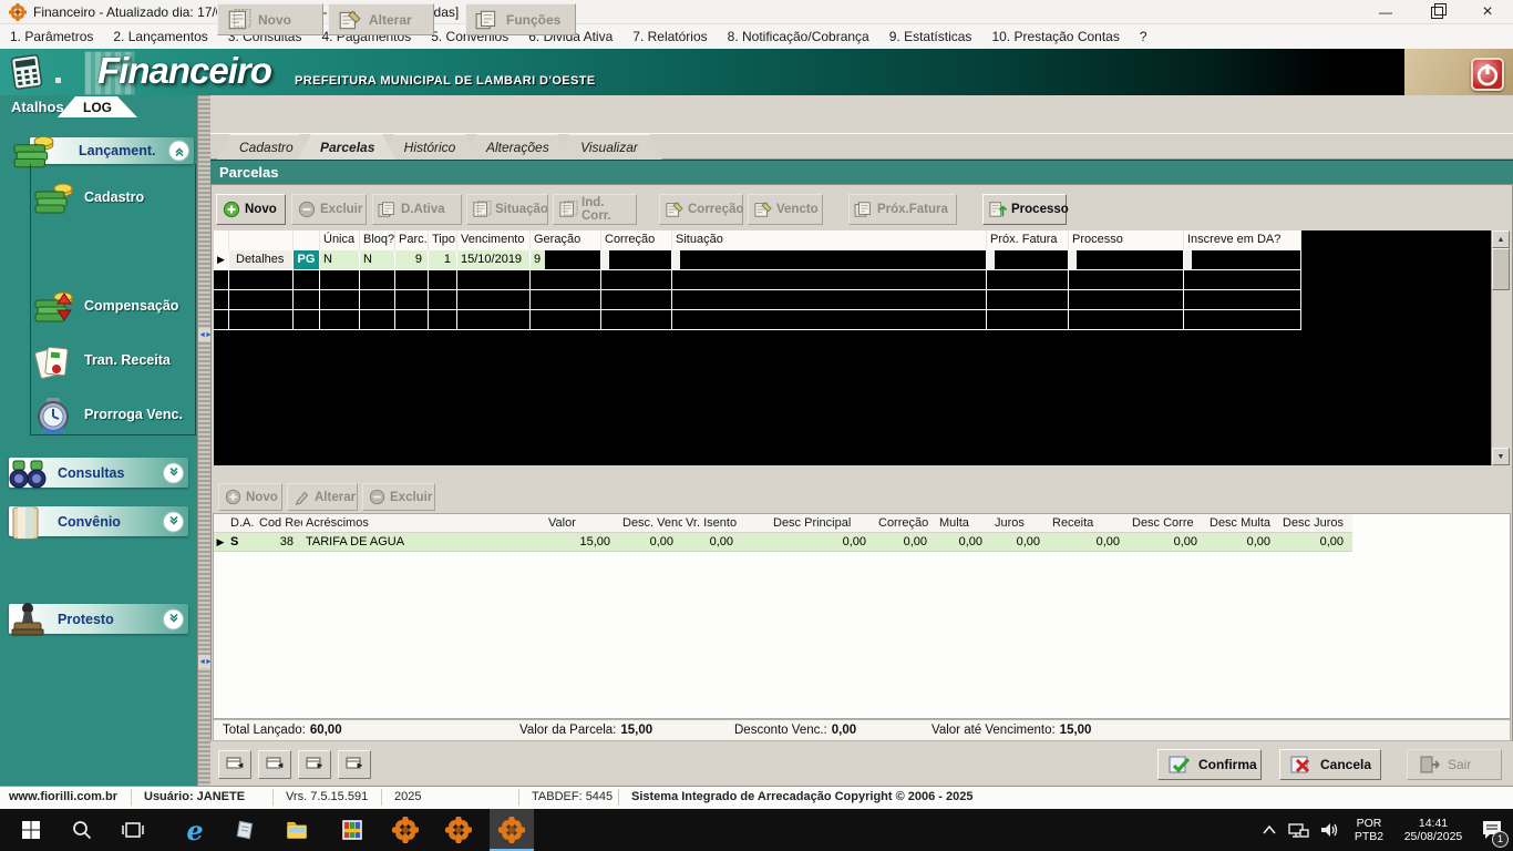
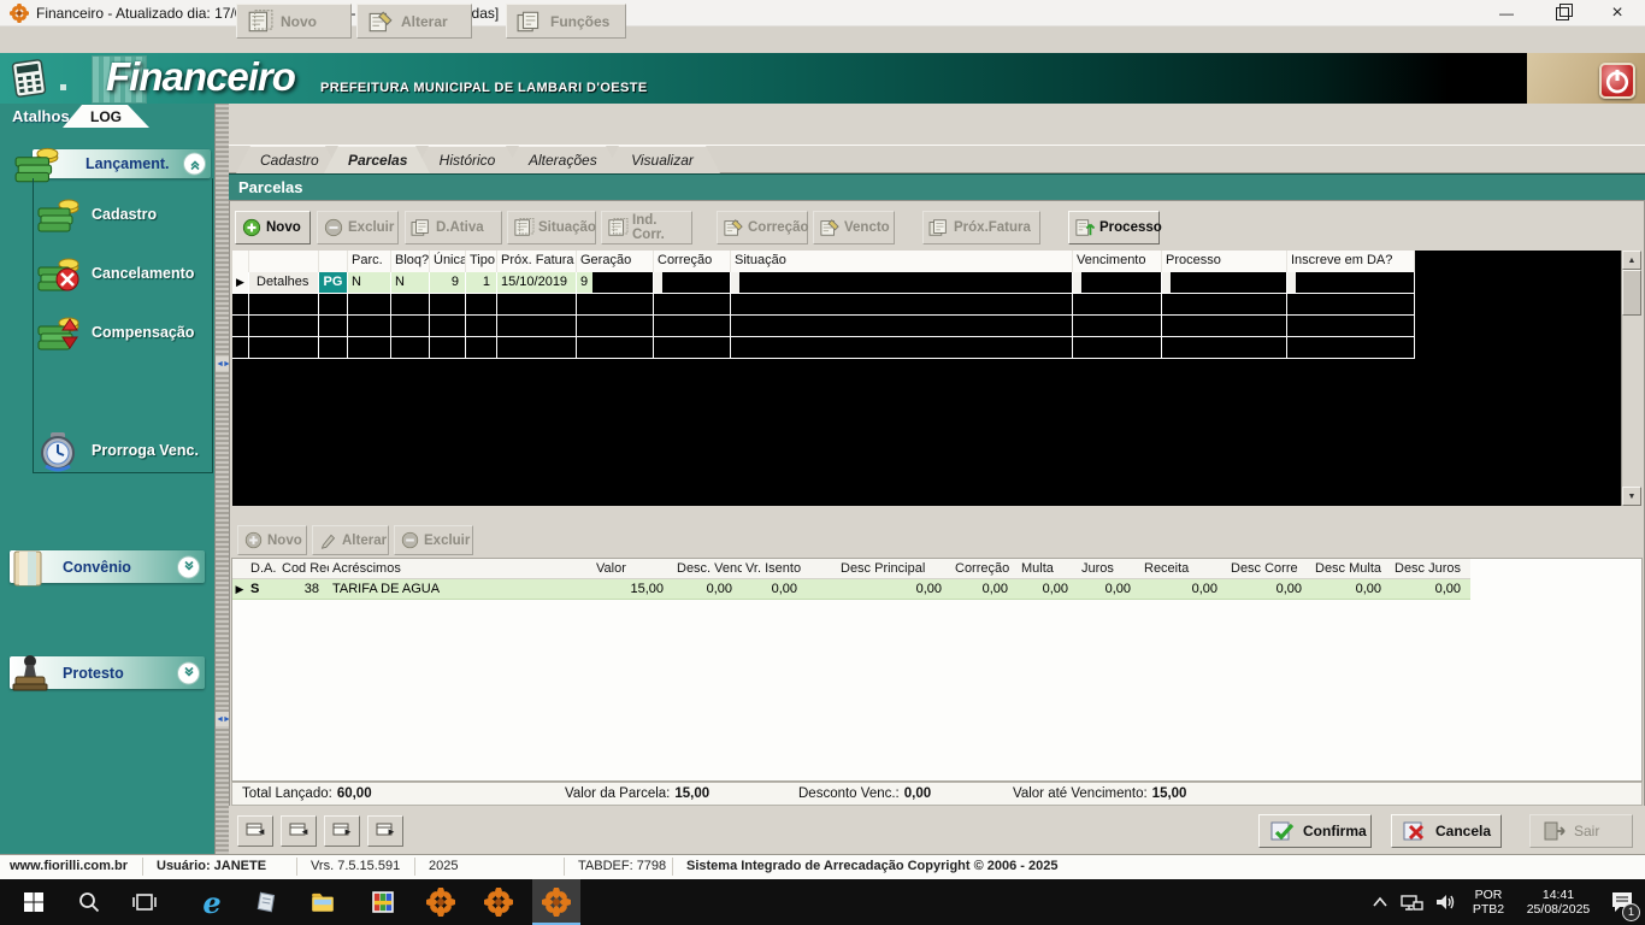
  —
  ×
- 1. Parâmetros
- 2. Lançamentos
- 3. Consultas
- 4. Pagamentos
- 5. Convênios
- 6. Divida Ativa
- 7. Relatórios
- 8. Notificação/Cobrança
- 9. Estatísticas
- 10. Prestação Contas
- ?
  Financeiro
  PREFEITURA MUNICIPAL DE LAMBARI D'OESTE
  Atalhos
  LOG
  Lançament.
  Cadastro
+ Cancelamento
  Compensação
- Tran. Receita
  Prorroga Venc.
- Consultas
  Convênio
  Protesto
  Novo
  Alterar
  Funções
  Cadastro
  Parcelas
  Histórico
  Alterações
  Visualizar
  Parcelas
  Novo
  Excluir
  D.Ativa
  Situação
  Ind. Corr.
  Correção
  Vencto
  Próx.Fatura
  Processo
- Única
+ Parc.
  Bloq?
- Parc.
+ Única
  Tipo
- Vencimento
+ Próx. Fatura
  Geração
  Correção
  Situação
- Próx. Fatura
+ Vencimento
  Processo
  Inscreve em DA?
  ▶
  Detalhes
  PG
  N
  N
  9
  1
  15/10/2019
  9
  Novo
  Alterar
  Excluir
  D.A.
  Cod Re
  Acréscimos
  Valor
  Desc. Venc
  Vr. Isento
  Desc Principal
  Correção
  Multa
  Juros
  Receita
  Desc Corre
  Desc Multa
  Desc Juros
  ▶
  S
  38
  TARIFA DE AGUA
  15,00
  0,00
  0,00
  0,00
  0,00
  0,00
  0,00
  0,00
  0,00
  0,00
  0,00
  Total Lançado: 60,00
  Valor da Parcela: 15,00
  Desconto Venc.: 0,00
  Valor até Vencimento: 15,00
  ◄
  ◄
  ►
  ►
  Confirma
  Cancela
  Sair
  www.fiorilli.com.br
  Usuário: JANETE
  Vrs. 7.5.15.591
  2025
- TABDEF: 5445
+ TABDEF: 7798
  Sistema Integrado de Arrecadação Copyright © 2006 - 2025
  e
  POR
  PTB2
  14:41
  25/08/2025
  1
